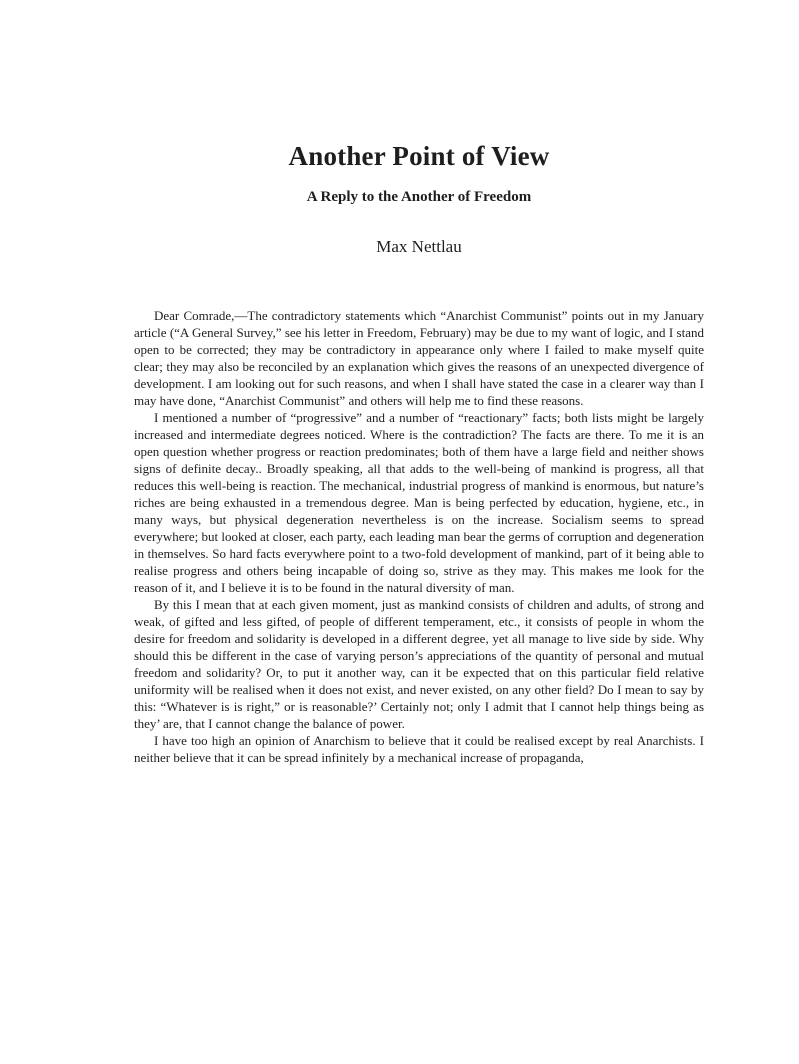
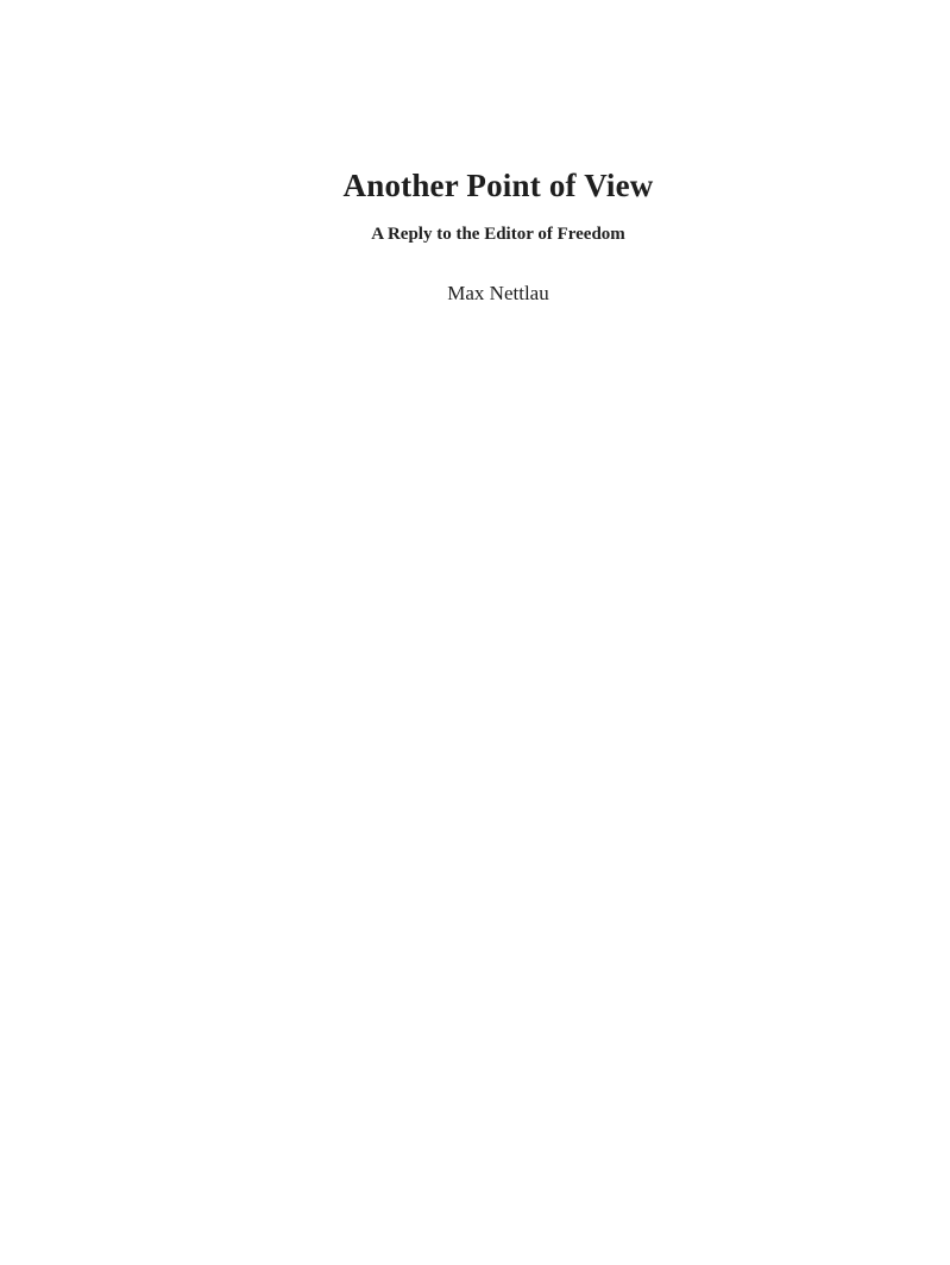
  Another Point of View
- A Reply to the Another of Freedom
+ A Reply to the Editor of Freedom
  Max Nettlau
- Dear Comrade,—The contradictory statements which “Anarchist Communist” points out in my January article (“A General Survey,” see his letter in Freedom, February) may be due to my want of logic, and I stand open to be corrected; they may be contradictory in appearance only where I failed to make myself quite clear; they may also be reconciled by an explanation which gives the reasons of an unexpected divergence of development. I am looking out for such reasons, and when I shall have stated the case in a clearer way than I may have done, “Anarchist Communist” and others will help me to find these reasons.
- I mentioned a number of “progressive” and a number of “reactionary” facts; both lists might be largely increased and intermediate degrees noticed. Where is the contradiction? The facts are there. To me it is an open question whether progress or reaction predominates; both of them have a large field and neither shows signs of definite decay.. Broadly speaking, all that adds to the well-being of mankind is progress, all that reduces this well-being is reaction. The mechanical, industrial progress of mankind is enormous, but nature’s riches are being exhausted in a tremendous degree. Man is being perfected by education, hygiene, etc., in many ways, but physical degeneration nevertheless is on the increase. Socialism seems to spread everywhere; but looked at closer, each party, each leading man bear the germs of corruption and degeneration in themselves. So hard facts everywhere point to a two-fold development of mankind, part of it being able to realise progress and others being incapable of doing so, strive as they may. This makes me look for the reason of it, and I believe it is to be found in the natural diversity of man.
- By this I mean that at each given moment, just as mankind consists of children and adults, of strong and weak, of gifted and less gifted, of people of different temperament, etc., it consists of people in whom the desire for freedom and solidarity is developed in a different degree, yet all manage to live side by side. Why should this be different in the case of varying person’s appreciations of the quantity of personal and mutual freedom and solidarity? Or, to put it another way, can it be expected that on this particular field relative uniformity will be realised when it does not exist, and never existed, on any other field? Do I mean to say by this: “Whatever is is right,” or is reasonable?’ Certainly not; only I admit that I cannot help things being as they’ are, that I cannot change the balance of power.
- I have too high an opinion of Anarchism to believe that it could be realised except by real Anarchists. I neither believe that it can be spread infinitely by a mechanical increase of propaganda,
